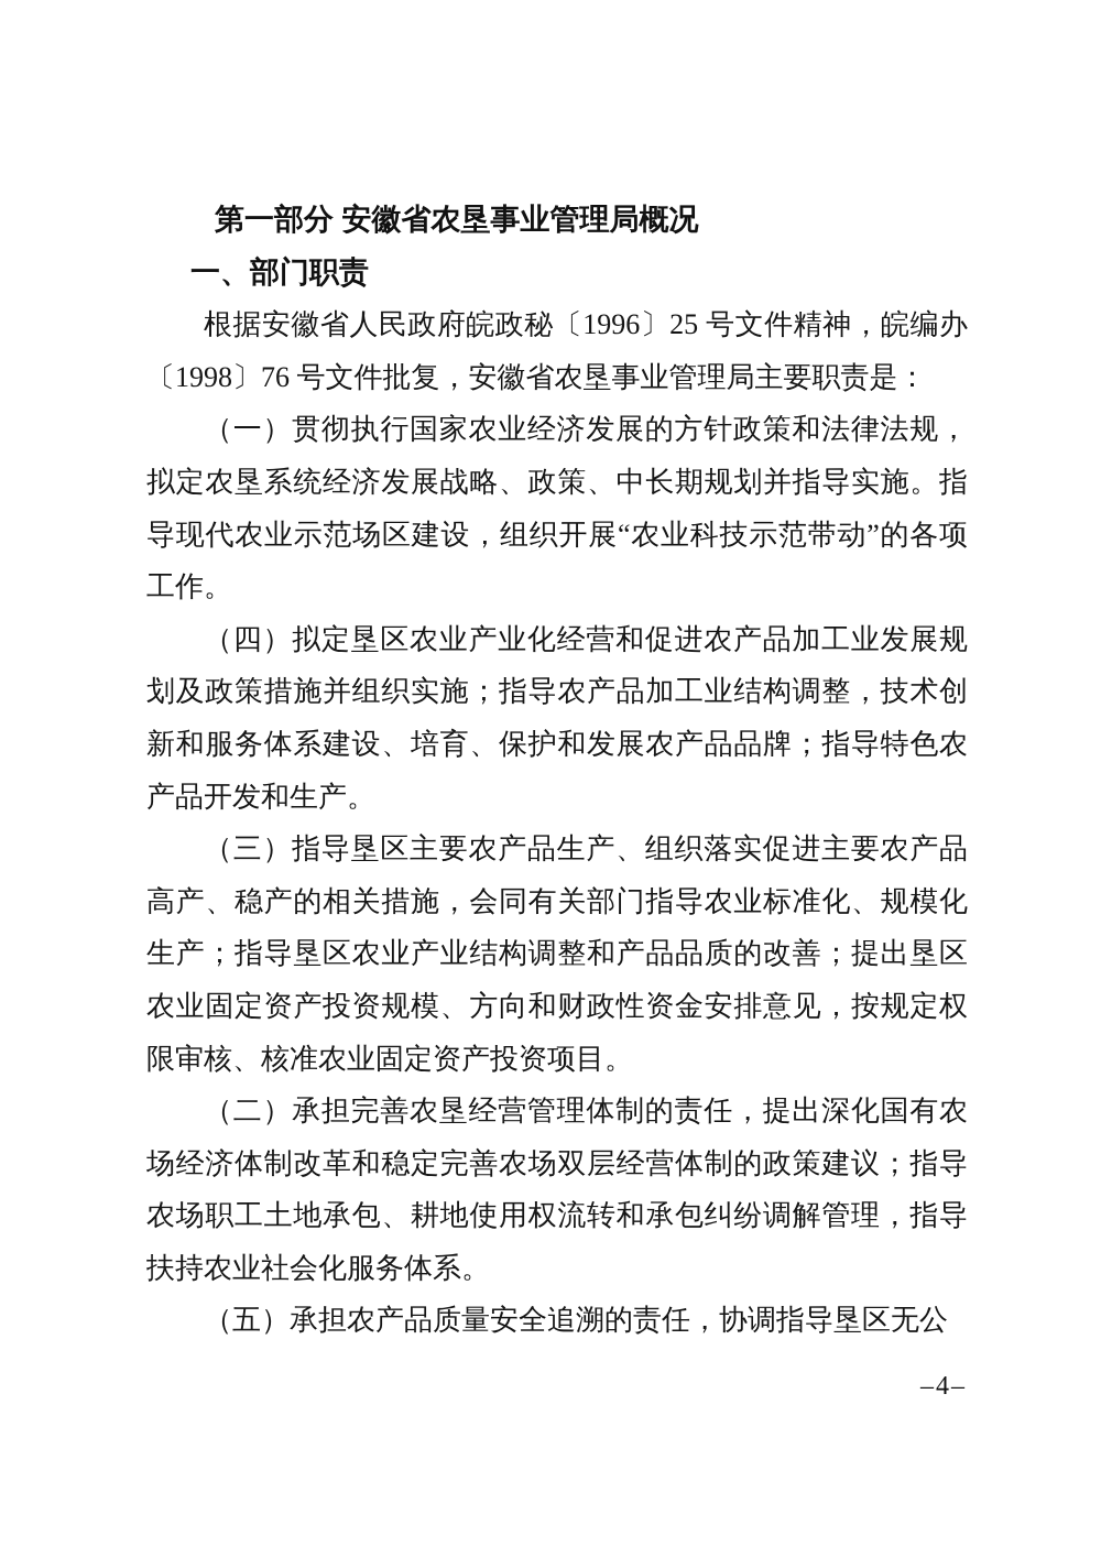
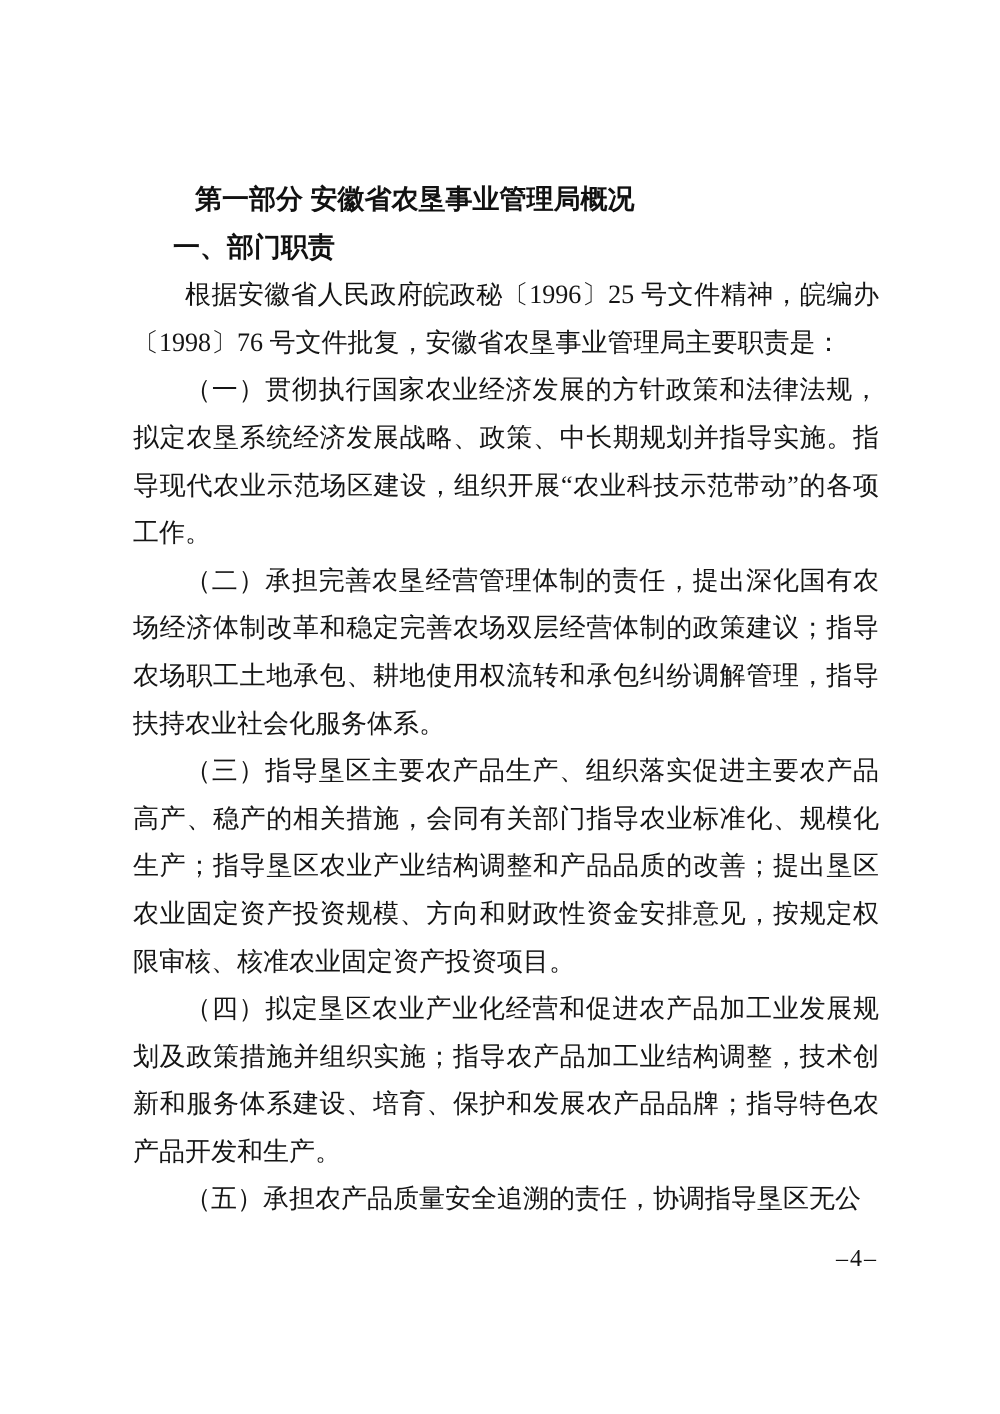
  第一部分 安徽省农垦事业管理局概况
  一、部门职责
  根据安徽省人民政府皖政秘〔1996〕25 号文件精神，皖编办〔1998〕76 号文件批复，安徽省农垦事业管理局主要职责是：
  （一）贯彻执行国家农业经济发展的方针政策和法律法规，拟定农垦系统经济发展战略、政策、中长期规划并指导实施。指导现代农业示范场区建设，组织开展“农业科技示范带动”的各项工作。
- （四）拟定垦区农业产业化经营和促进农产品加工业发展规划及政策措施并组织实施；指导农产品加工业结构调整，技术创新和服务体系建设、培育、保护和发展农产品品牌；指导特色农产品开发和生产。
+ （二）承担完善农垦经营管理体制的责任，提出深化国有农场经济体制改革和稳定完善农场双层经营体制的政策建议；指导农场职工土地承包、耕地使用权流转和承包纠纷调解管理，指导扶持农业社会化服务体系。
  （三）指导垦区主要农产品生产、组织落实促进主要农产品高产、稳产的相关措施，会同有关部门指导农业标准化、规模化生产；指导垦区农业产业结构调整和产品品质的改善；提出垦区农业固定资产投资规模、方向和财政性资金安排意见，按规定权限审核、核准农业固定资产投资项目。
- （二）承担完善农垦经营管理体制的责任，提出深化国有农场经济体制改革和稳定完善农场双层经营体制的政策建议；指导农场职工土地承包、耕地使用权流转和承包纠纷调解管理，指导扶持农业社会化服务体系。
+ （四）拟定垦区农业产业化经营和促进农产品加工业发展规划及政策措施并组织实施；指导农产品加工业结构调整，技术创新和服务体系建设、培育、保护和发展农产品品牌；指导特色农产品开发和生产。
  （五）承担农产品质量安全追溯的责任，协调指导垦区无公
  –4–
